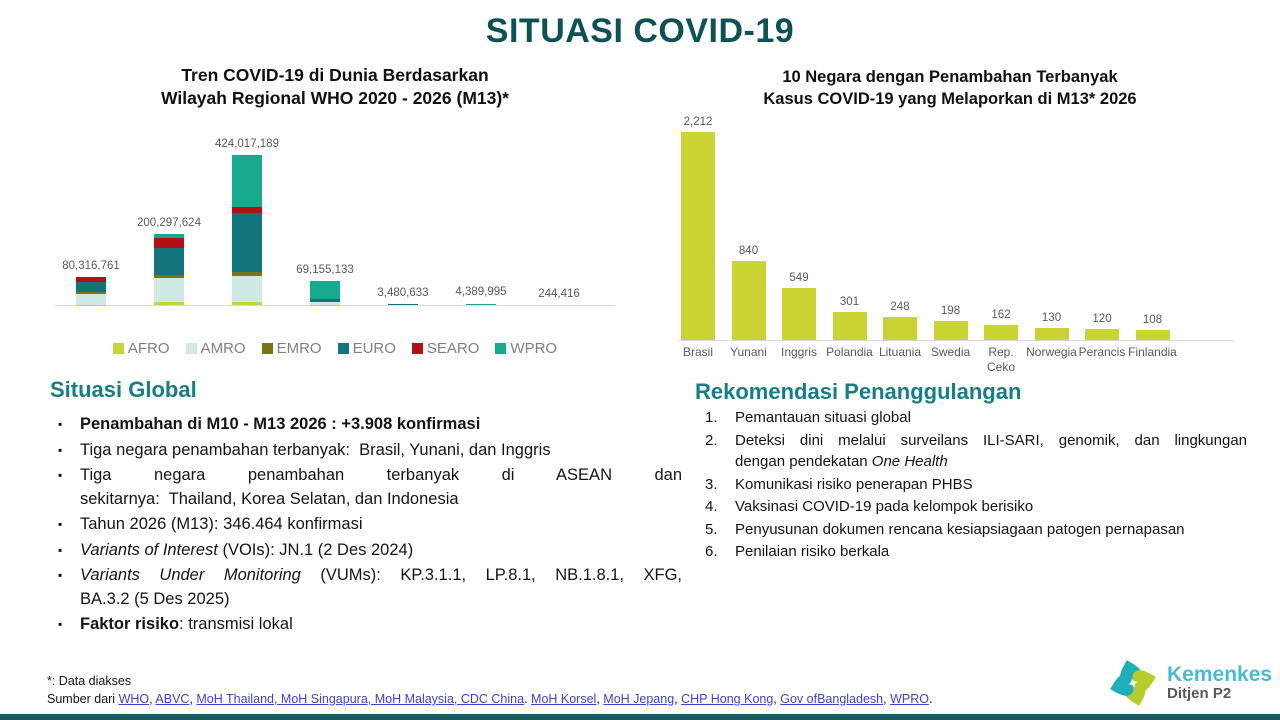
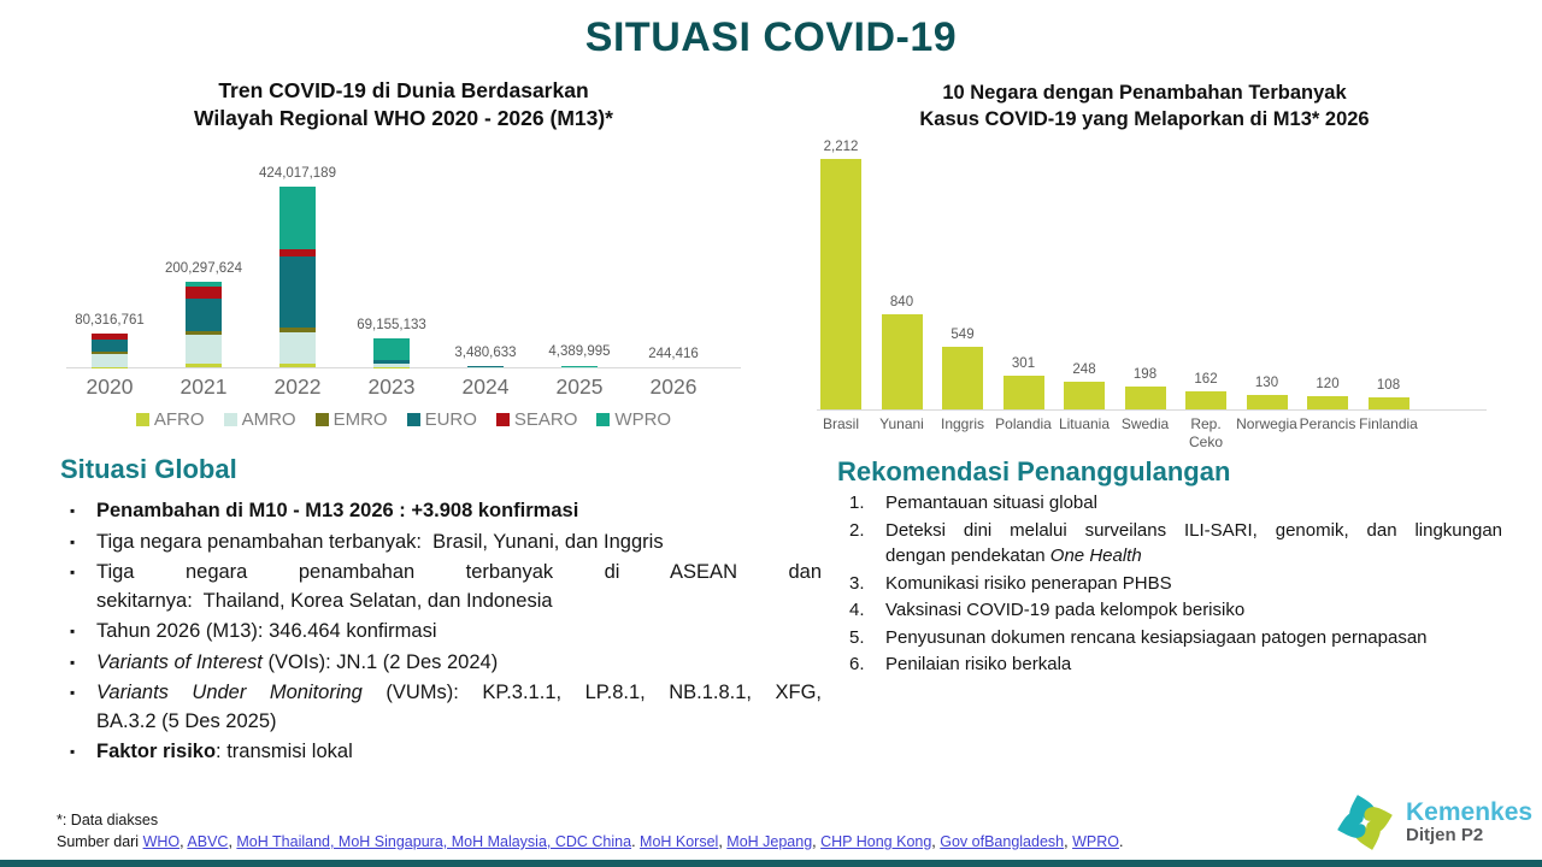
  SITUASI COVID-19
  Tren COVID-19 di Dunia Berdasarkan
  Wilayah Regional WHO 2020 - 2026 (M13)*
  80,316,761
  200,297,624
  424,017,189
  69,155,133
  3,480,633
  4,389,995
  244,416
+ 2020
+ 2021
+ 2022
+ 2023
+ 2024
+ 2025
+ 2026
  AFRO
  AMRO
  EMRO
  EURO
  SEARO
  WPRO
  10 Negara dengan Penambahan Terbanyak
  Kasus COVID-19 yang Melaporkan di M13* 2026
  2,212
  840
  549
  301
  248
  198
  162
  130
  120
  108
  Brasil
  Yunani
  Inggris
  Polandia
  Lituania
  Swedia
  Rep.
  Ceko
  Norwegia
  Perancis
  Finlandia
  Situasi Global
  Penambahan di M10 - M13 2026 : +3.908 konfirmasi
  Tiga negara penambahan terbanyak: Brasil, Yunani, dan Inggris
  Tiga negara penambahan terbanyak di ASEAN dan
  sekitarnya: Thailand, Korea Selatan, dan Indonesia
  Tahun 2026 (M13): 346.464 konfirmasi
  Variants of Interest (VOIs): JN.1 (2 Des 2024)
  Variants Under Monitoring (VUMs): KP.3.1.1, LP.8.1, NB.1.8.1, XFG,
  BA.3.2 (5 Des 2025)
  Faktor risiko: transmisi lokal
  Rekomendasi Penanggulangan
  Pemantauan situasi global
  Deteksi dini melalui surveilans ILI-SARI, genomik, dan lingkungan
  dengan pendekatan One Health
  Komunikasi risiko penerapan PHBS
  Vaksinasi COVID-19 pada kelompok berisiko
  Penyusunan dokumen rencana kesiapsiagaan patogen pernapasan
  Penilaian risiko berkala
  *: Data diakses
  Sumber dari WHO, ABVC, MoH Thailand, MoH Singapura, MoH Malaysia, CDC China. MoH Korsel, MoH Jepang, CHP Hong Kong, Gov ofBangladesh, WPRO.
  Kemenkes
  Ditjen P2
